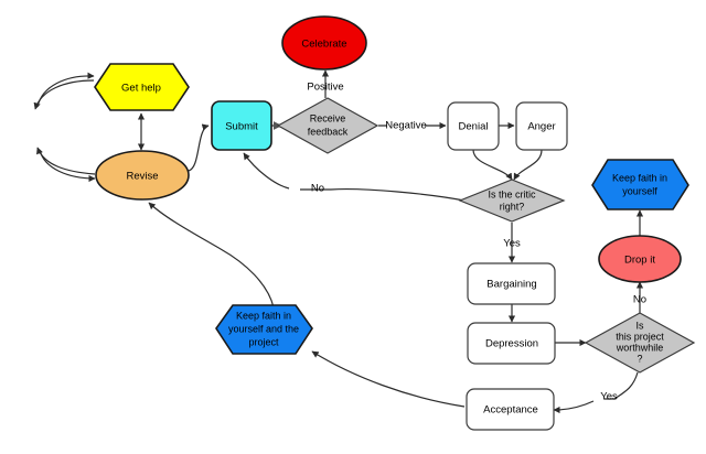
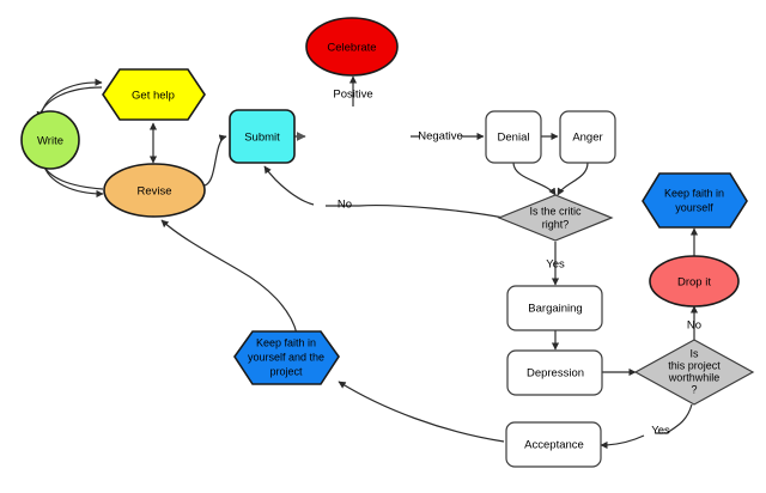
  Positive
  Negative
  No
  Yes
  No
  Yes
+ Write
  Get help
  Revise
  Submit
  Celebrate
- Receive
- feedback
  Denial
  Anger
  Is the critic
  right?
  Bargaining
  Depression
  Acceptance
  Is
  this project
  worthwhile
  ?
  Drop it
  Keep faith in
  yourself
  Keep faith in
  yourself and the
  project
